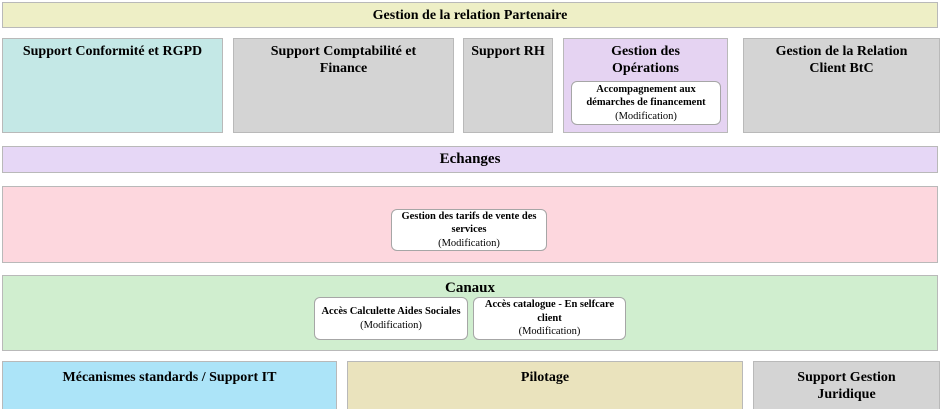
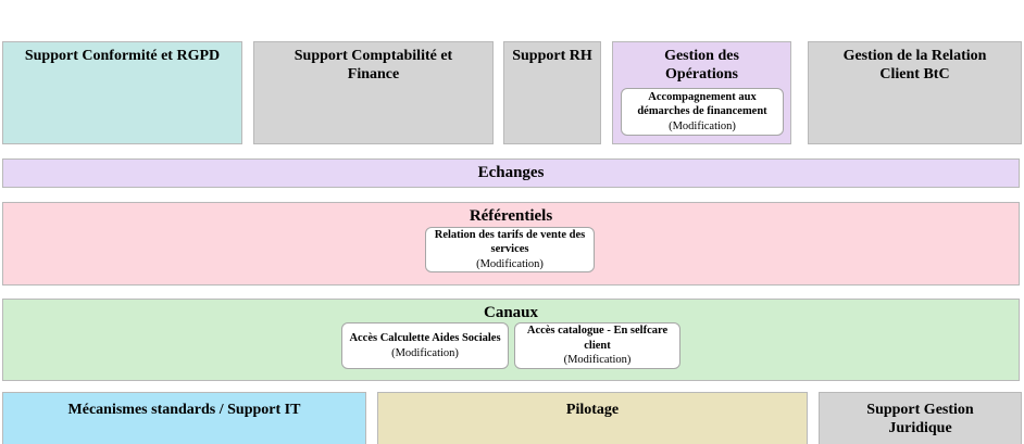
- Gestion de la relation Partenaire
  Support Conformité et RGPD
  Support Comptabilité et Finance
  Support RH
  Gestion des Opérations
  Accompagnement aux démarches de financement
  (Modification)
  Gestion de la Relation Client BtC
  Echanges
+ Référentiels
- Gestion des tarifs de vente des services
+ Relation des tarifs de vente des services
  (Modification)
  Canaux
  Accès Calculette Aides Sociales
  (Modification)
  Accès catalogue - En selfcare client
  (Modification)
  Mécanismes standards / Support IT
  Pilotage
  Support Gestion Juridique
